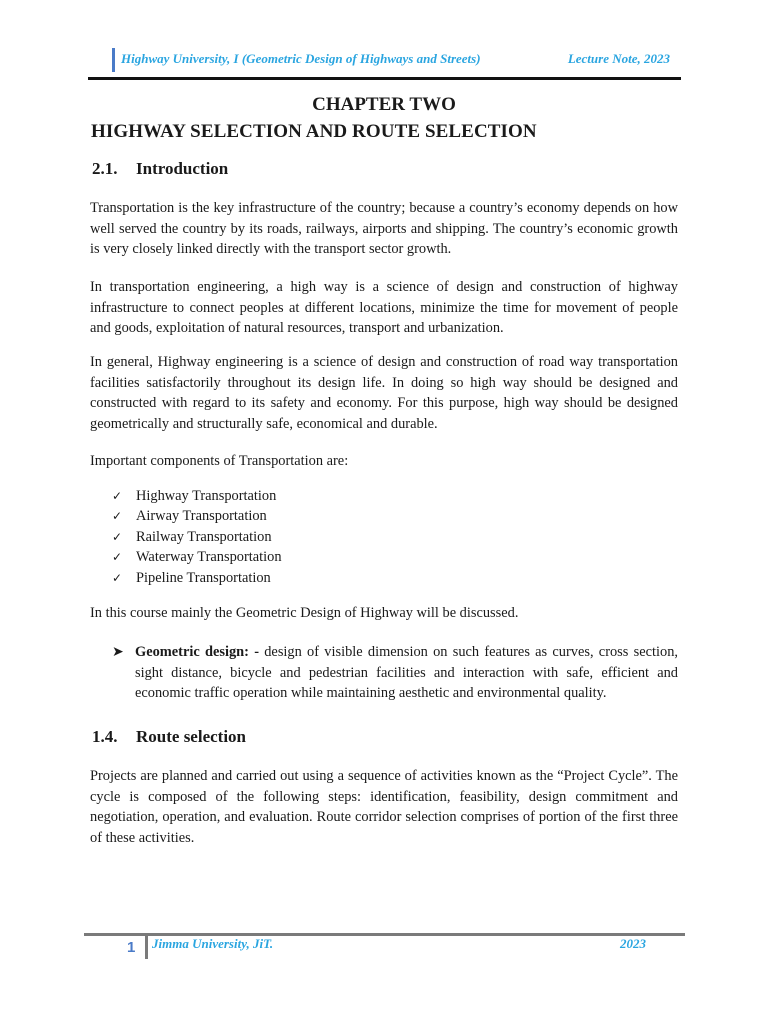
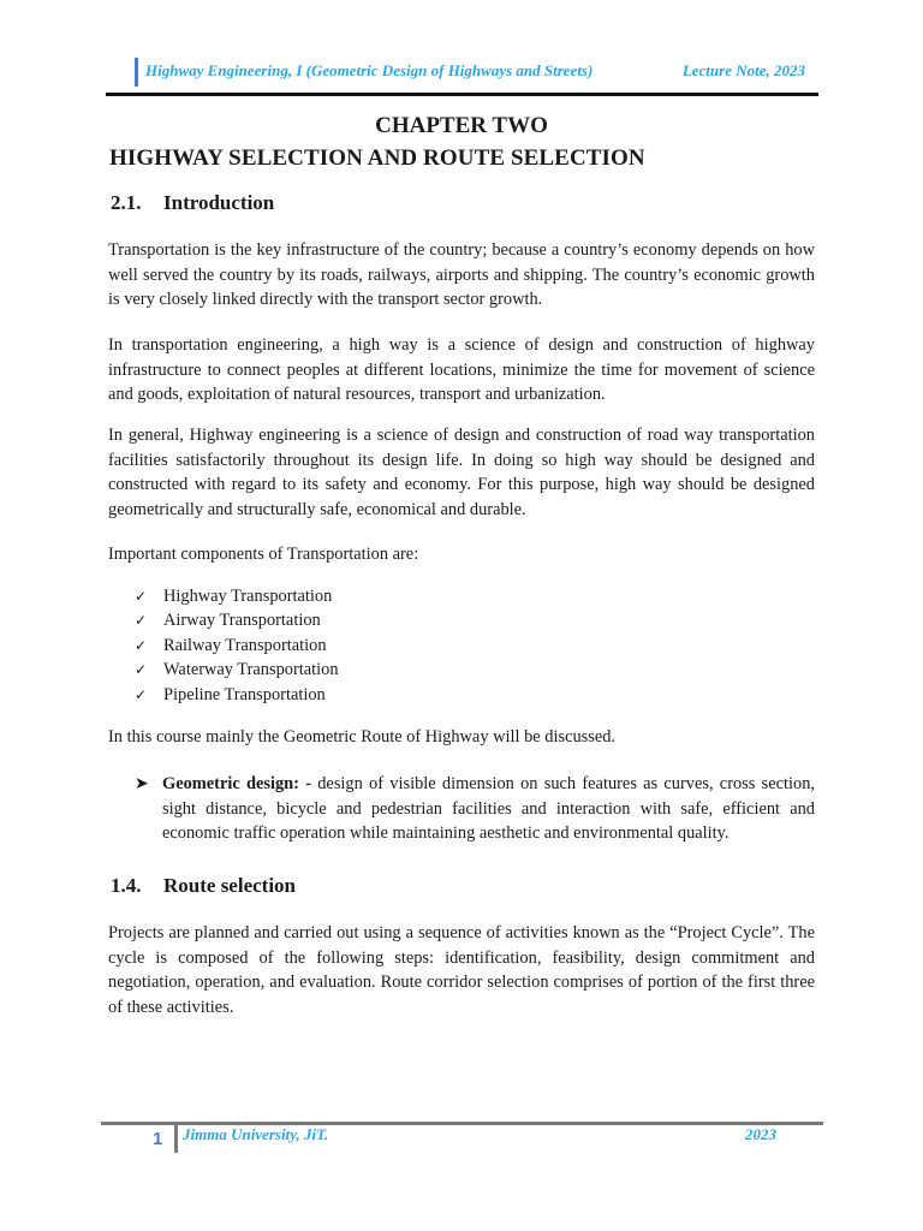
- Highway University, I (Geometric Design of Highways and Streets)
+ Highway Engineering, I (Geometric Design of Highways and Streets)
  Lecture Note, 2023
  CHAPTER TWO
  HIGHWAY SELECTION AND ROUTE SELECTION
  2.1. Introduction
  Transportation is the key infrastructure of the country; because a country’s economy depends on how well served the country by its roads, railways, airports and shipping. The country’s economic growth is very closely linked directly with the transport sector growth.
- In transportation engineering, a high way is a science of design and construction of highway infrastructure to connect peoples at different locations, minimize the time for movement of people and goods, exploitation of natural resources, transport and urbanization.
+ In transportation engineering, a high way is a science of design and construction of highway infrastructure to connect peoples at different locations, minimize the time for movement of science and goods, exploitation of natural resources, transport and urbanization.
  In general, Highway engineering is a science of design and construction of road way transportation facilities satisfactorily throughout its design life. In doing so high way should be designed and constructed with regard to its safety and economy. For this purpose, high way should be designed geometrically and structurally safe, economical and durable.
  Important components of Transportation are:
  ✓
  Highway Transportation
  ✓
  Airway Transportation
  ✓
  Railway Transportation
  ✓
  Waterway Transportation
  ✓
  Pipeline Transportation
- In this course mainly the Geometric Design of Highway will be discussed.
+ In this course mainly the Geometric Route of Highway will be discussed.
  ➤
  Geometric design: - design of visible dimension on such features as curves, cross section, sight distance, bicycle and pedestrian facilities and interaction with safe, efficient and economic traffic operation while maintaining aesthetic and environmental quality.
  1.4. Route selection
  Projects are planned and carried out using a sequence of activities known as the “Project Cycle”. The cycle is composed of the following steps: identification, feasibility, design commitment and negotiation, operation, and evaluation. Route corridor selection comprises of portion of the first three of these activities.
  1
  Jimma University, JiT.
  2023
